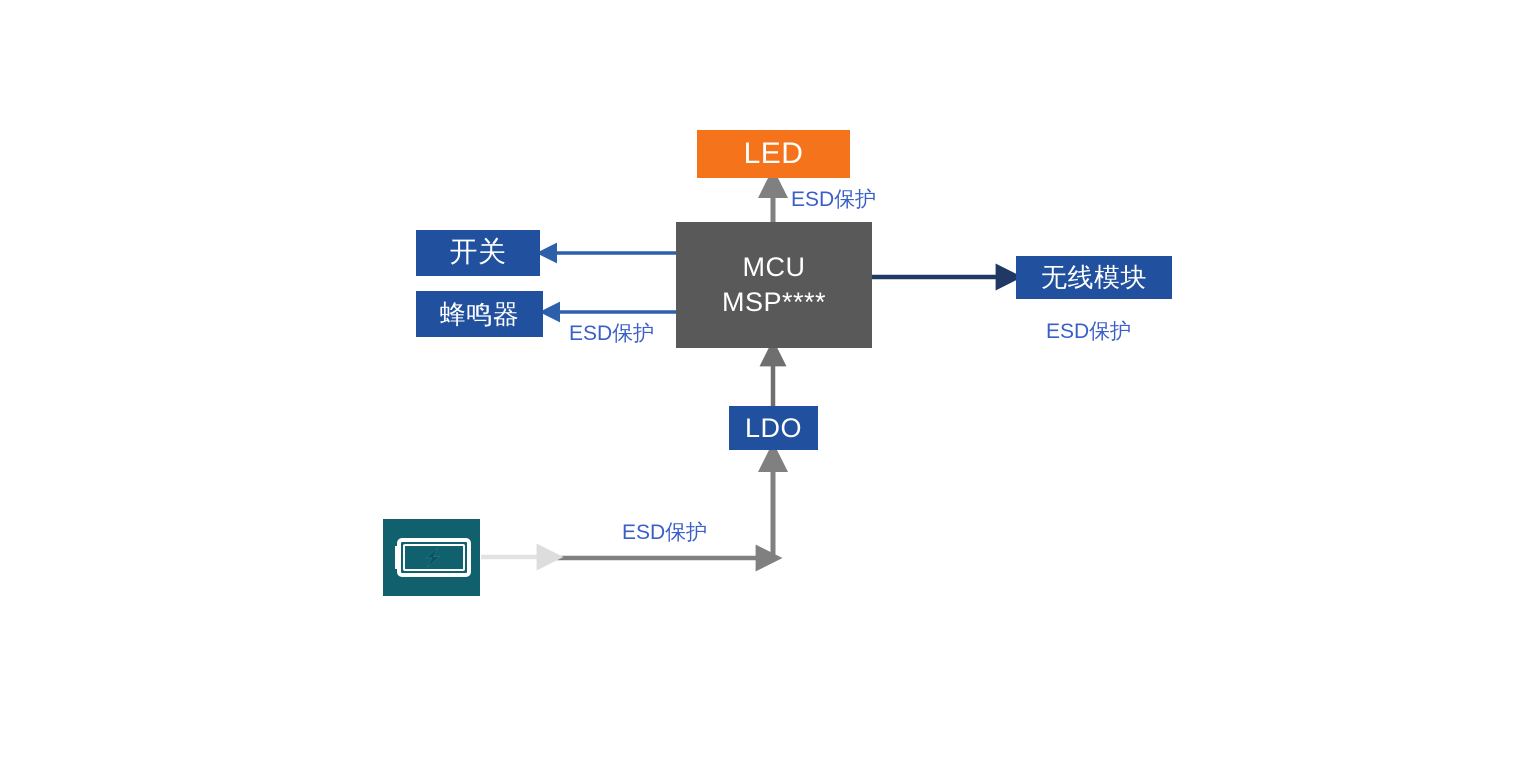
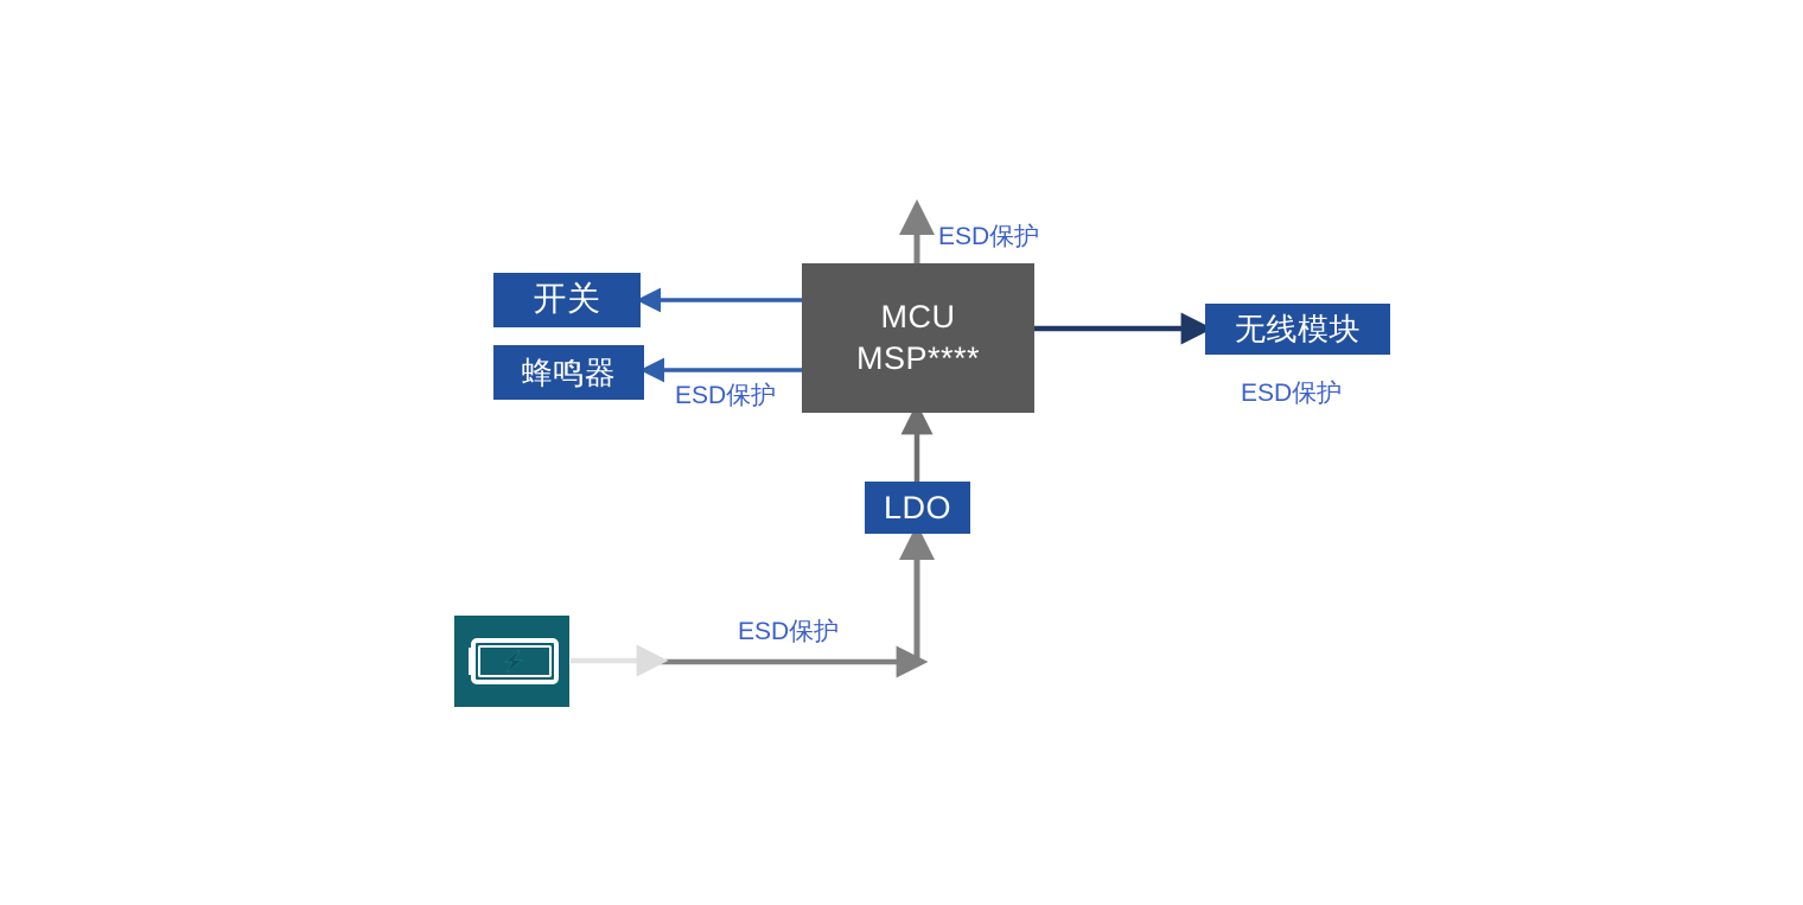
- LED
  MCU
  MSP****
  开关
  蜂鸣器
  无线模块
  LDO
  ESD保护
  ESD保护
  ESD保护
  ESD保护
